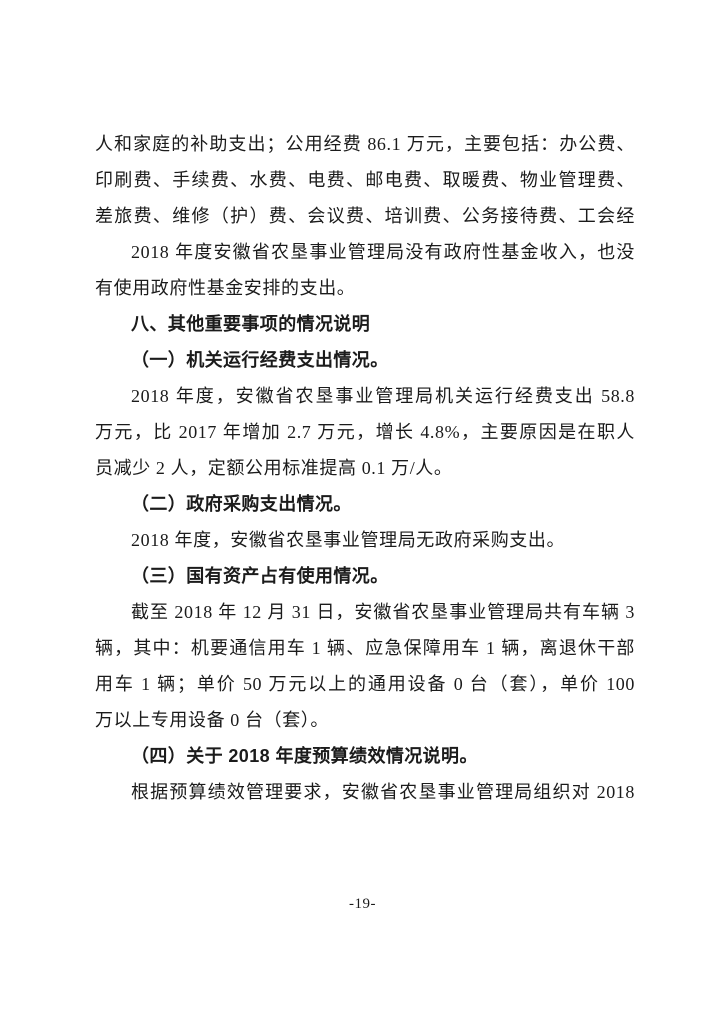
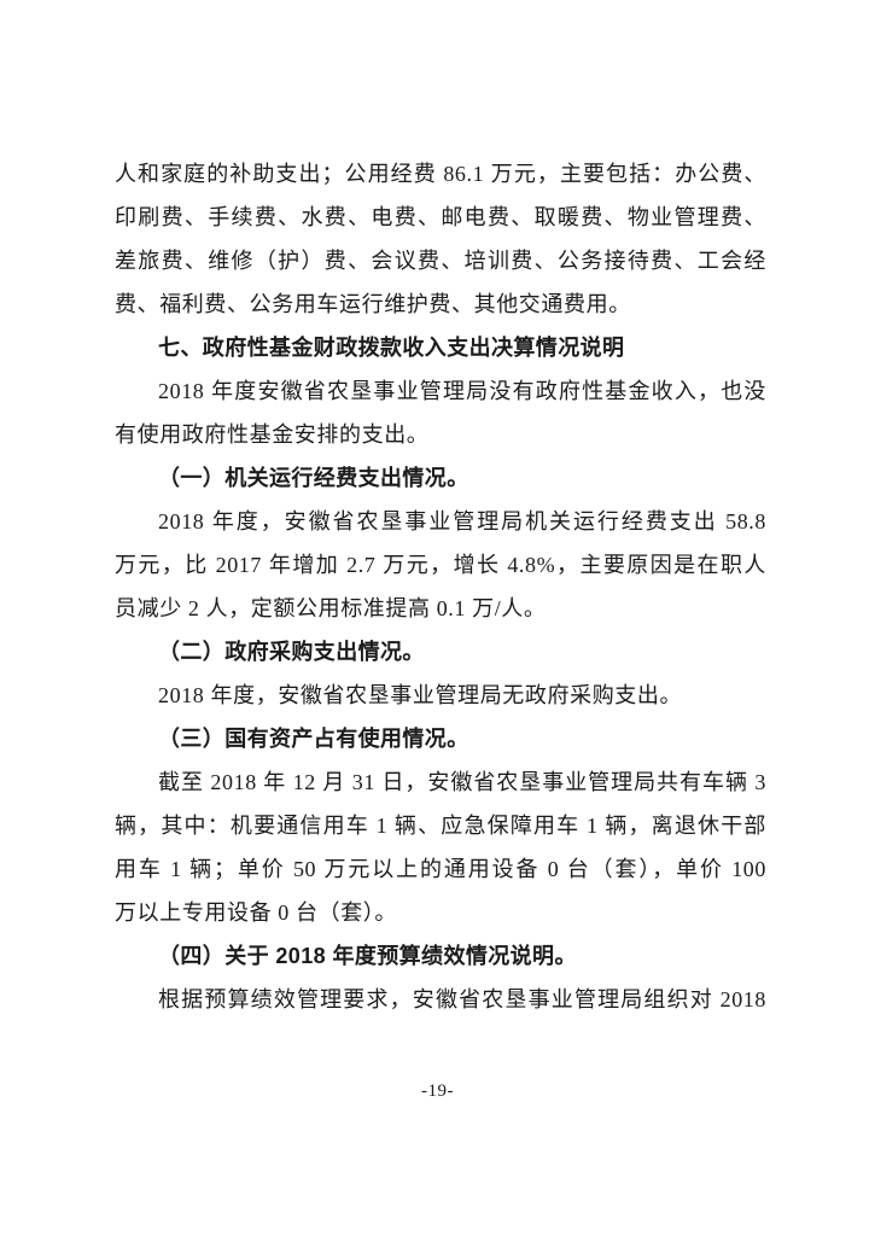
  人和家庭的补助支出；公用经费 86.1 万元，主要包括：办公费、
  印刷费、手续费、水费、电费、邮电费、取暖费、物业管理费、
  差旅费、维修（护）费、会议费、培训费、公务接待费、工会经
+ 费、福利费、公务用车运行维护费、其他交通费用。
+ 七、政府性基金财政拨款收入支出决算情况说明
  2018 年度安徽省农垦事业管理局没有政府性基金收入，也没
  有使用政府性基金安排的支出。
- 八、其他重要事项的情况说明
  （一）机关运行经费支出情况。
  2018 年度，安徽省农垦事业管理局机关运行经费支出 58.8
  万元，比 2017 年增加 2.7 万元，增长 4.8%，主要原因是在职人
  员减少 2 人，定额公用标准提高 0.1 万/人。
  （二）政府采购支出情况。
  2018 年度，安徽省农垦事业管理局无政府采购支出。
  （三）国有资产占有使用情况。
  截至 2018 年 12 月 31 日，安徽省农垦事业管理局共有车辆 3
  辆，其中：机要通信用车 1 辆、应急保障用车 1 辆，离退休干部
  用车 1 辆；单价 50 万元以上的通用设备 0 台（套），单价 100
  万以上专用设备 0 台（套）。
  （四）关于 2018 年度预算绩效情况说明。
  根据预算绩效管理要求，安徽省农垦事业管理局组织对 2018
  -19-
